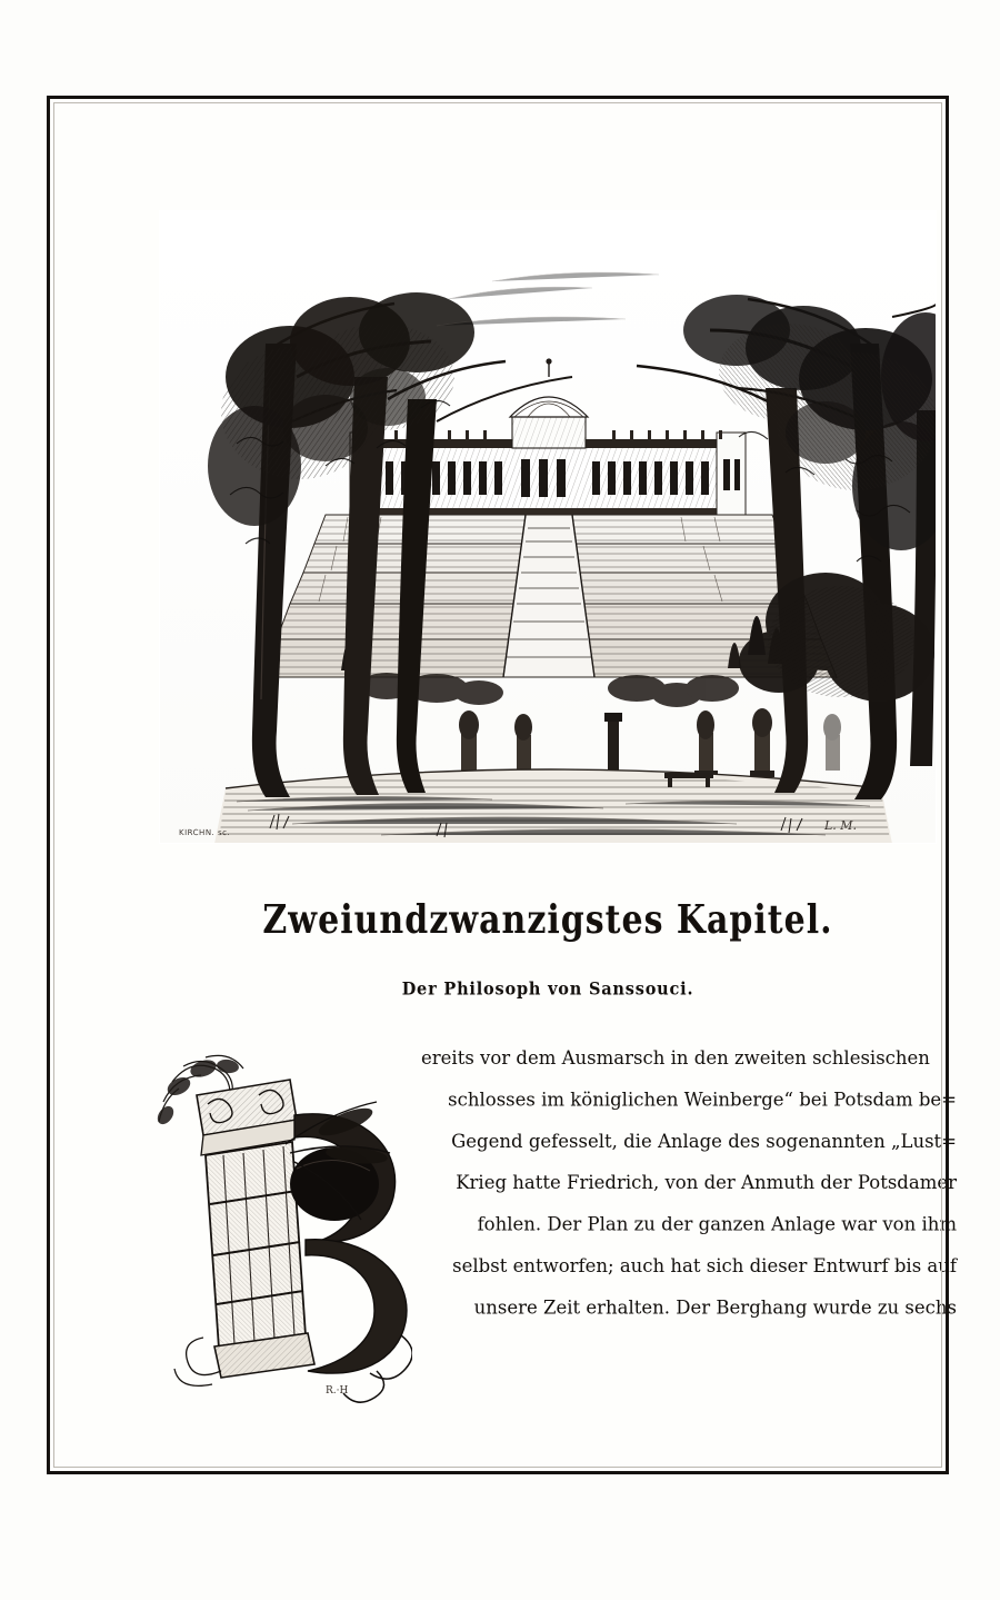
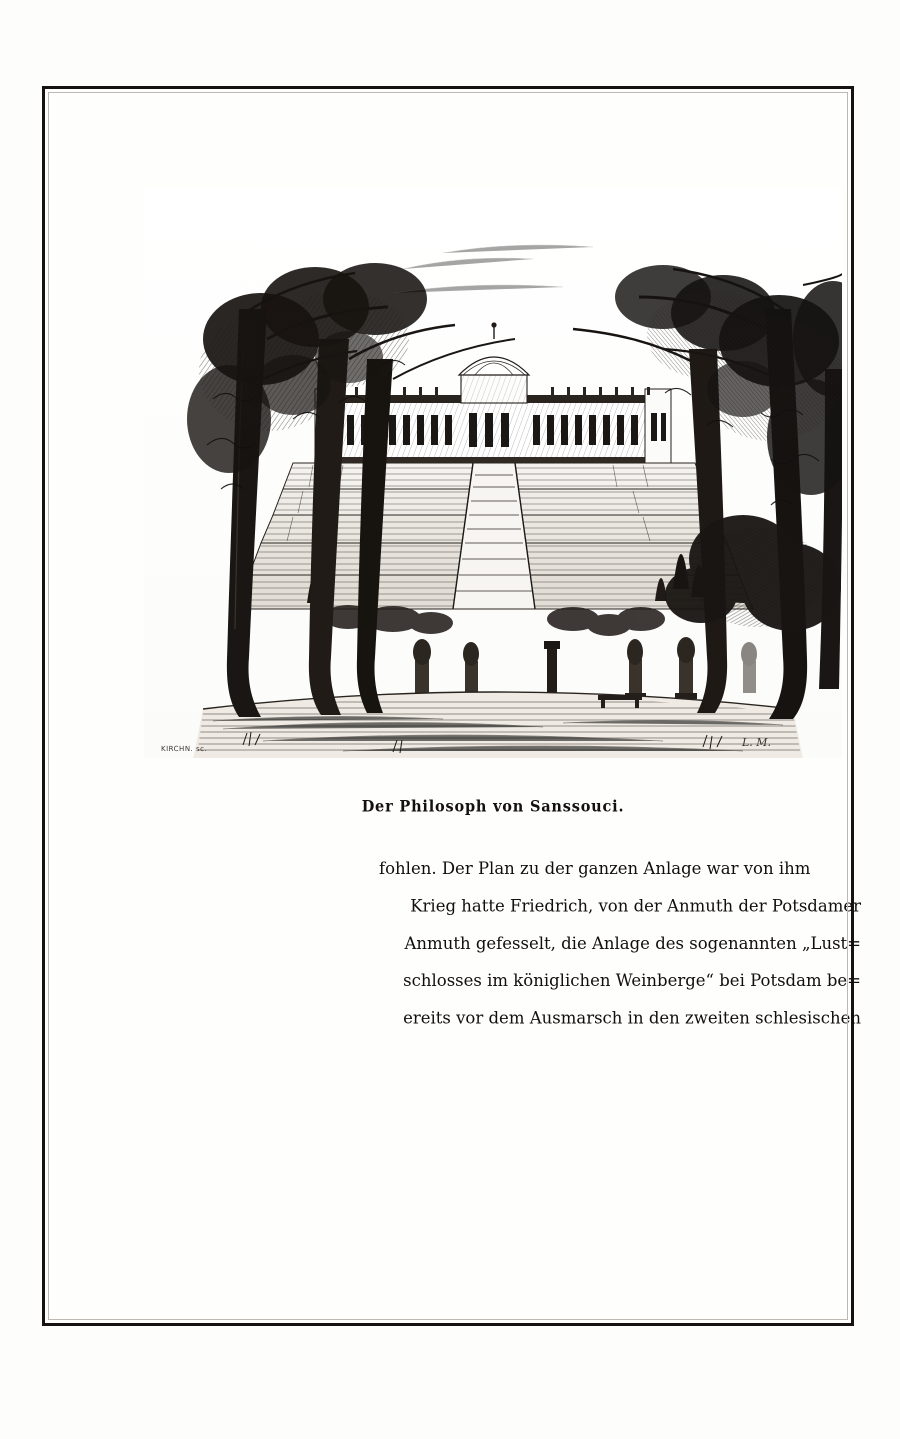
  KIRCHN. sc.
  L. M.
- Zweiundzwanzigstes Kapitel.
  Der Philosoph von Sanssouci.
- R.·H
- ereits vor dem Ausmarsch in den zweiten schlesischen
+ fohlen. Der Plan zu der ganzen Anlage war von ihm
- schlosses im königlichen Weinberge“ bei Potsdam be=
+ Krieg hatte Friedrich, von der Anmuth der Potsdamer
- Gegend gefesselt, die Anlage des sogenannten „Lust=
+ Anmuth gefesselt, die Anlage des sogenannten „Lust=
- Krieg hatte Friedrich, von der Anmuth der Potsdamer
+ schlosses im königlichen Weinberge“ bei Potsdam be=
- fohlen. Der Plan zu der ganzen Anlage war von ihm
+ ereits vor dem Ausmarsch in den zweiten schlesischen
- selbst entworfen; auch hat sich dieser Entwurf bis auf
- unsere Zeit erhalten. Der Berghang wurde zu sechs
